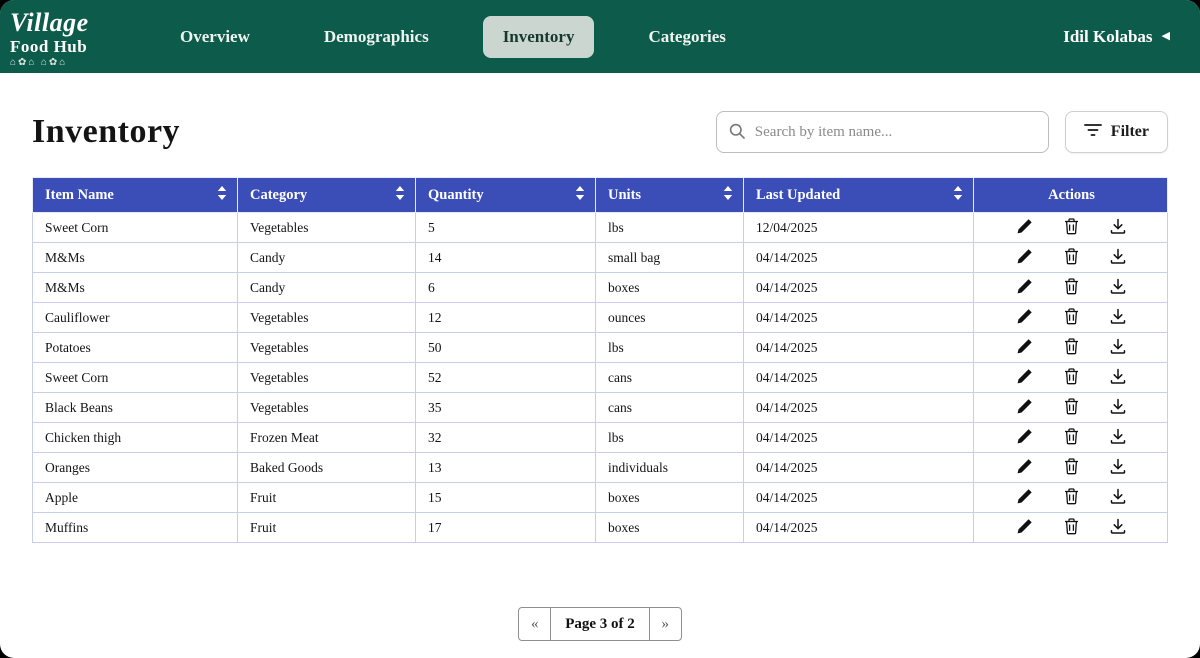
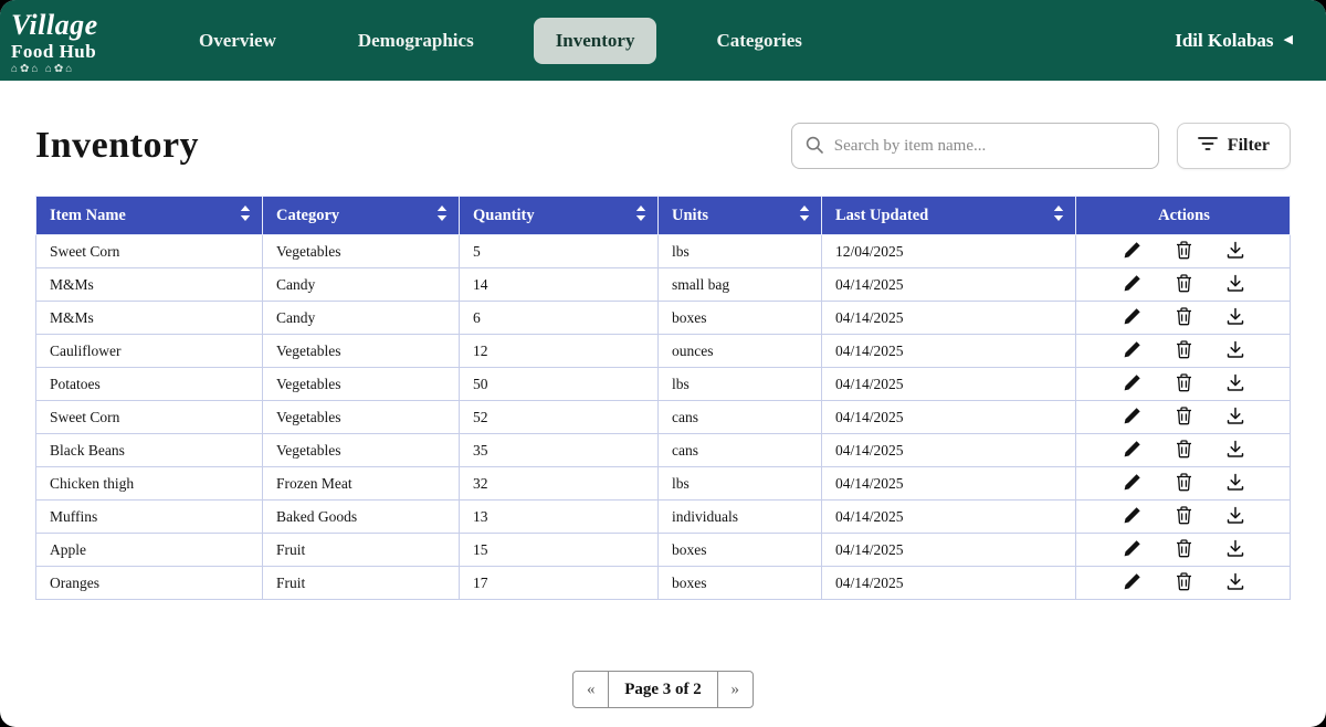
  Village
  Food Hub
  ⌂✿⌂ ⌂✿⌂
  Overview
  Demographics
  Inventory
  Categories
  Idil Kolabas
  ◀
  Inventory
  Search by item name...
  Filter
  Item Name	Category	Quantity	Units	Last Updated	Actions
  Sweet Corn	Vegetables	5	lbs	12/04/2025
  M&Ms	Candy	14	small bag	04/14/2025
  M&Ms	Candy	6	boxes	04/14/2025
  Cauliflower	Vegetables	12	ounces	04/14/2025
  Potatoes	Vegetables	50	lbs	04/14/2025
  Sweet Corn	Vegetables	52	cans	04/14/2025
  Black Beans	Vegetables	35	cans	04/14/2025
  Chicken thigh	Frozen Meat	32	lbs	04/14/2025
- Oranges	Baked Goods	13	individuals	04/14/2025
+ Muffins	Baked Goods	13	individuals	04/14/2025
  Apple	Fruit	15	boxes	04/14/2025
- Muffins	Fruit	17	boxes	04/14/2025
+ Oranges	Fruit	17	boxes	04/14/2025
  «
  Page 3 of 2
  »
